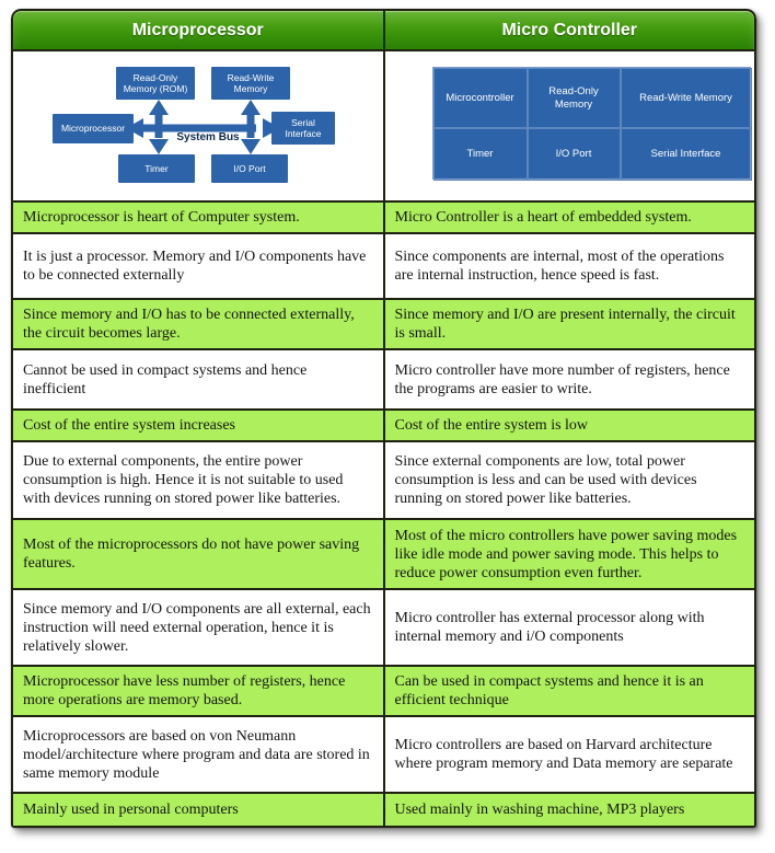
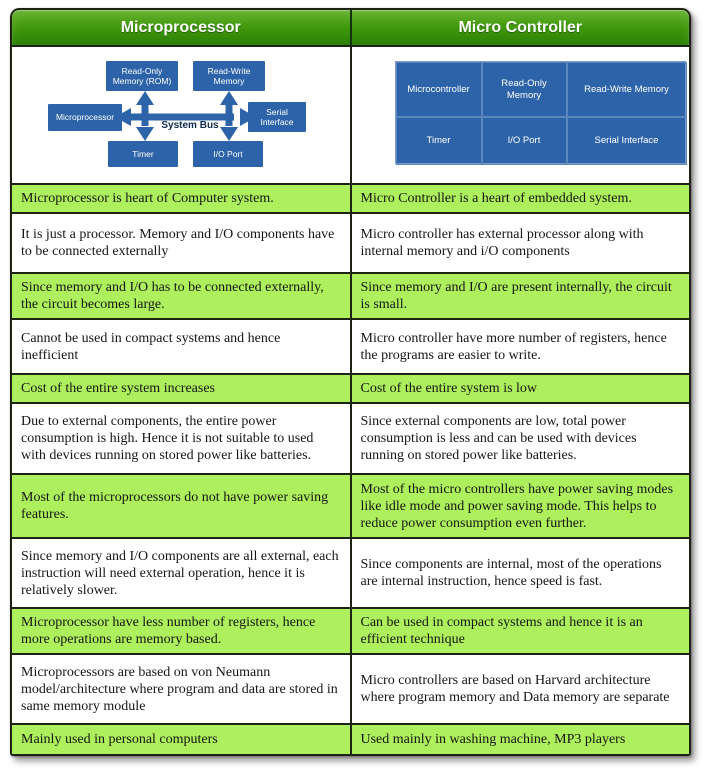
  Microprocessor
  Micro Controller
  Read-Only Memory (ROM)
  Read-Write Memory
  Microprocessor
  Serial Interface
  Timer
  I/O Port
  System Bus
  Microcontroller
  Read-Only Memory
  Read-Write Memory
  Timer
  I/O Port
  Serial Interface
  Microprocessor is heart of Computer system.	Micro Controller is a heart of embedded system.
- It is just a processor. Memory and I/O components have to be connected externally	Since components are internal, most of the operations are internal instruction, hence speed is fast.
+ It is just a processor. Memory and I/O components have to be connected externally	Micro controller has external processor along with internal memory and i/O components
  Since memory and I/O has to be connected externally, the circuit becomes large.	Since memory and I/O are present internally, the circuit is small.
  Cannot be used in compact systems and hence inefficient	Micro controller have more number of registers, hence the programs are easier to write.
  Cost of the entire system increases	Cost of the entire system is low
  Due to external components, the entire power consumption is high. Hence it is not suitable to used with devices running on stored power like batteries.	Since external components are low, total power consumption is less and can be used with devices running on stored power like batteries.
  Most of the microprocessors do not have power saving features.	Most of the micro controllers have power saving modes like idle mode and power saving mode. This helps to reduce power consumption even further.
- Since memory and I/O components are all external, each instruction will need external operation, hence it is relatively slower.	Micro controller has external processor along with internal memory and i/O components
+ Since memory and I/O components are all external, each instruction will need external operation, hence it is relatively slower.	Since components are internal, most of the operations are internal instruction, hence speed is fast.
  Microprocessor have less number of registers, hence more operations are memory based.	Can be used in compact systems and hence it is an efficient technique
  Microprocessors are based on von Neumann model/architecture where program and data are stored in same memory module	Micro controllers are based on Harvard architecture where program memory and Data memory are separate
  Mainly used in personal computers	Used mainly in washing machine, MP3 players
